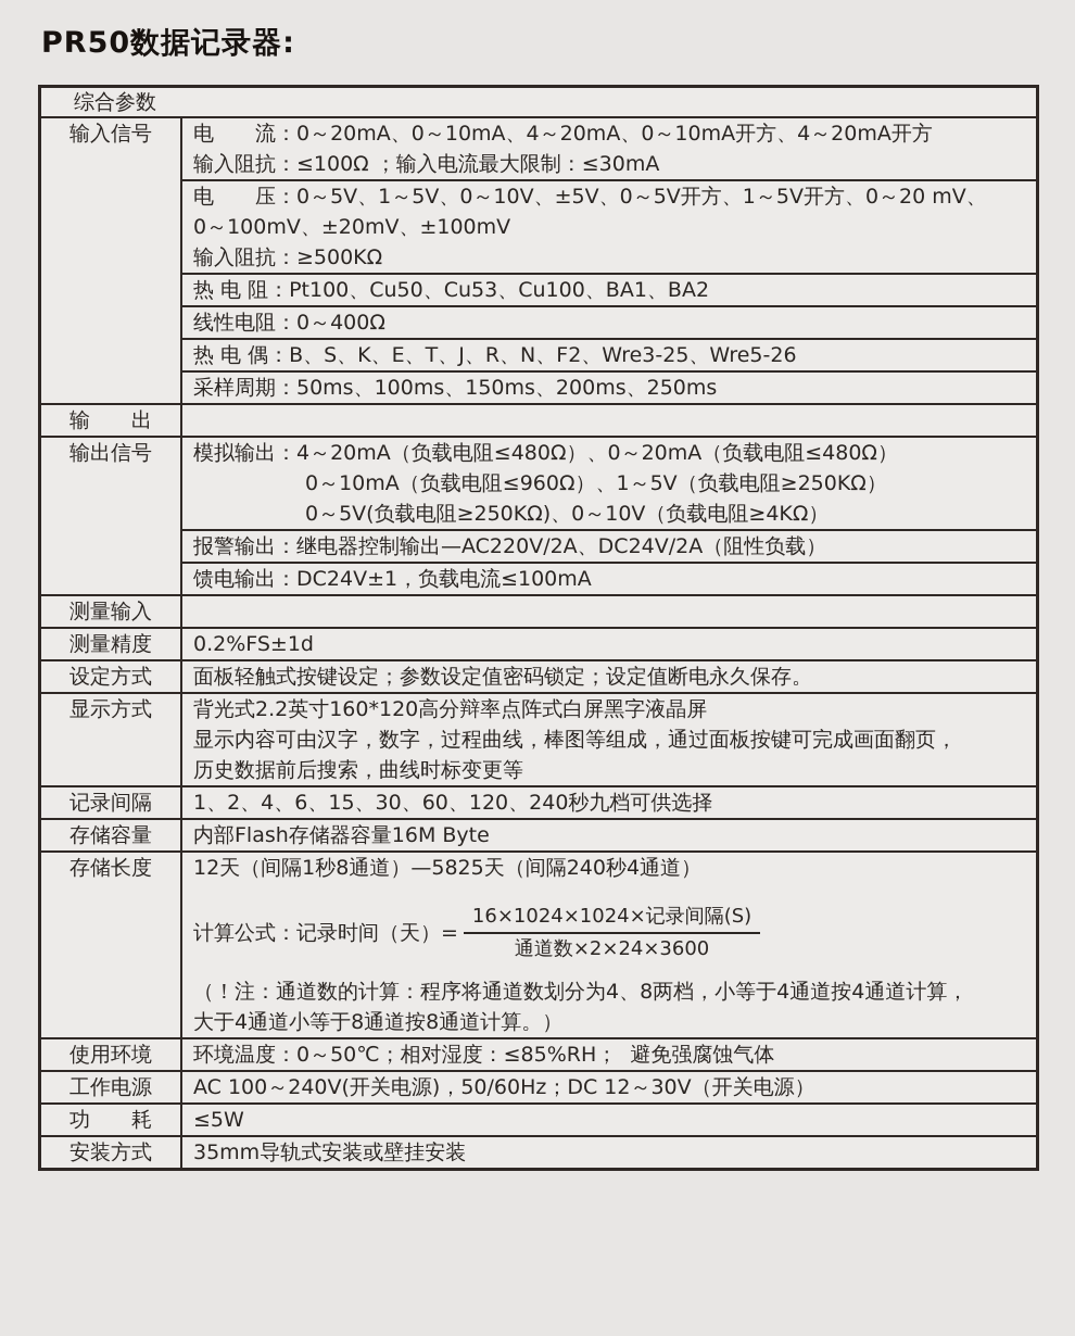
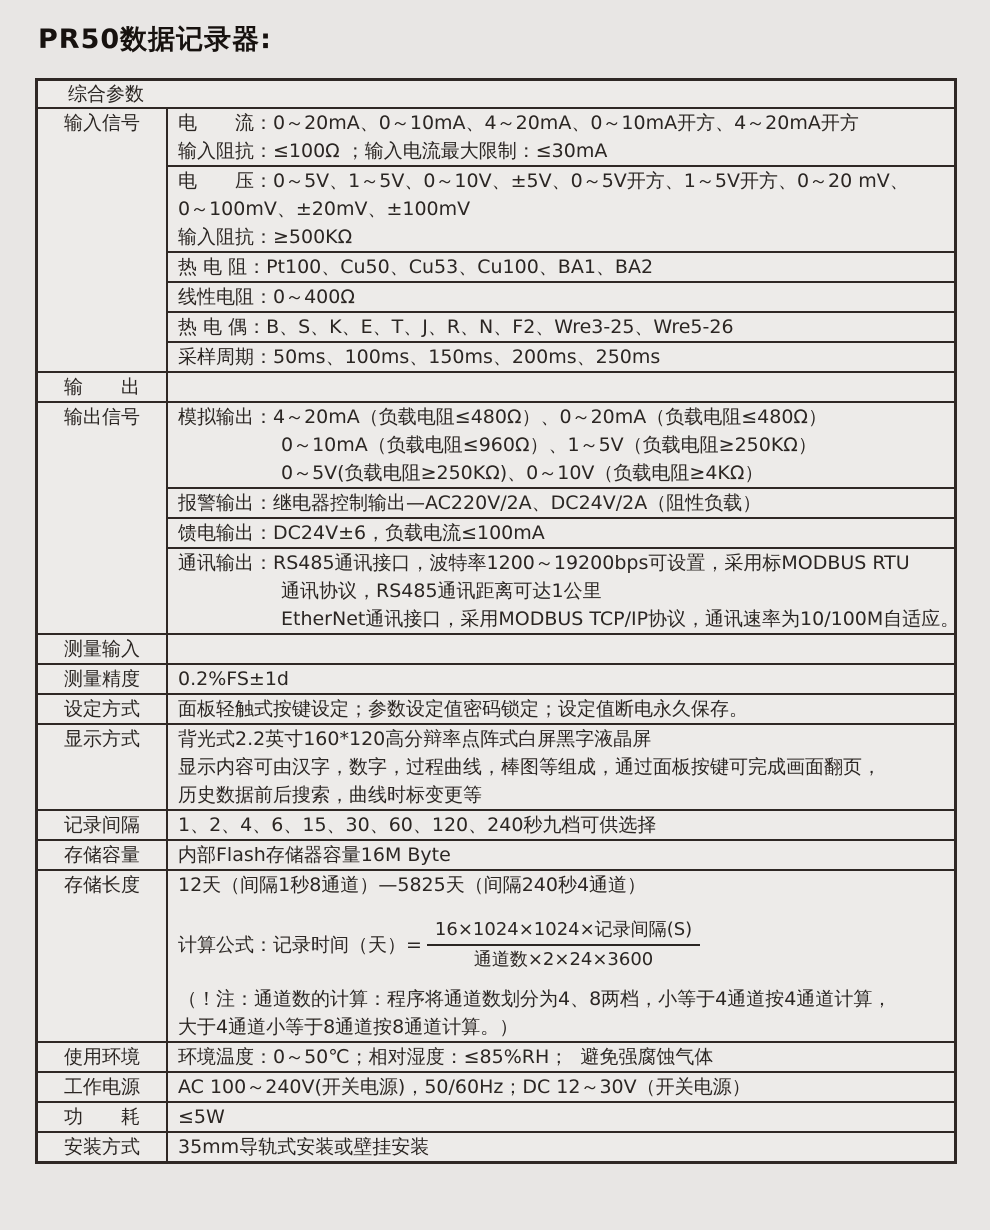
  PR50数据记录器:
  综合参数
  输入信号
  电 流：0～20mA、0～10mA、4～20mA、0～10mA开方、4～20mA开方
  输入阻抗：≤100Ω ；输入电流最大限制：≤30mA
  电 压：0～5V、1～5V、0～10V、±5V、0～5V开方、1～5V开方、0～20 mV、
  0～100mV、±20mV、±100mV
  输入阻抗：≥500KΩ
  热 电 阻：Pt100、Cu50、Cu53、Cu100、BA1、BA2
  线性电阻：0～400Ω
  热 电 偶：B、S、K、E、T、J、R、N、F2、Wre3-25、Wre5-26
  采样周期：50ms、100ms、150ms、200ms、250ms
  输 出
  输出信号
  模拟输出：4～20mA（负载电阻≤480Ω）、0～20mA（负载电阻≤480Ω）
  0～10mA（负载电阻≤960Ω）、1～5V（负载电阻≥250KΩ）
  0～5V(负载电阻≥250KΩ)、0～10V（负载电阻≥4KΩ）
  报警输出：继电器控制输出—AC220V/2A、DC24V/2A（阻性负载）
- 馈电输出：DC24V±1，负载电流≤100mA
+ 馈电输出：DC24V±6，负载电流≤100mA
+ 通讯输出：RS485通讯接口，波特率1200～19200bps可设置，采用标MODBUS RTU
+ 通讯协议，RS485通讯距离可达1公里
+ EtherNet通讯接口，采用MODBUS TCP/IP协议，通讯速率为10/100M自适应。
  测量输入
  测量精度
  0.2%FS±1d
  设定方式
  面板轻触式按键设定；参数设定值密码锁定；设定值断电永久保存。
  显示方式
  背光式2.2英寸160*120高分辩率点阵式白屏黑字液晶屏
  显示内容可由汉字，数字，过程曲线，棒图等组成，通过面板按键可完成画面翻页，
  历史数据前后搜索，曲线时标变更等
  记录间隔
  1、2、4、6、15、30、60、120、240秒九档可供选择
  存储容量
  内部Flash存储器容量16M Byte
  存储长度
  12天（间隔1秒8通道）—5825天（间隔240秒4通道）
  计算公式：记录时间（天）=
  16×1024×1024×记录间隔(S)
  通道数×2×24×3600
  （！注：通道数的计算：程序将通道数划分为4、8两档，小等于4通道按4通道计算，
  大于4通道小等于8通道按8通道计算。）
  使用环境
  环境温度：0～50℃；相对湿度：≤85%RH； 避免强腐蚀气体
  工作电源
  AC 100～240V(开关电源)，50/60Hz；DC 12～30V（开关电源）
  功 耗
  ≤5W
  安装方式
  35mm导轨式安装或壁挂安装
